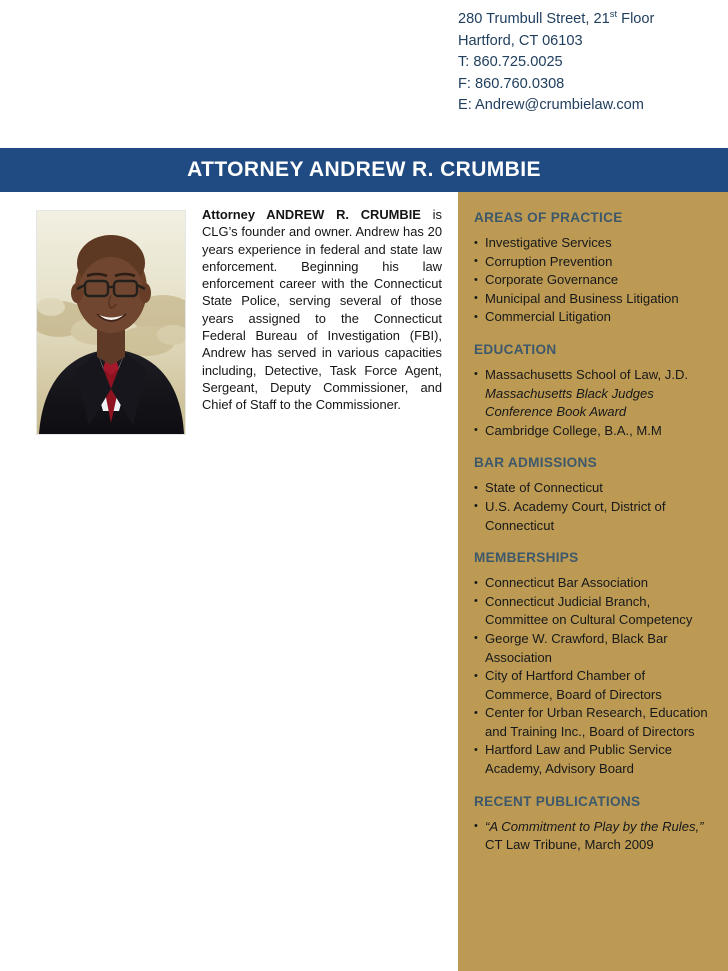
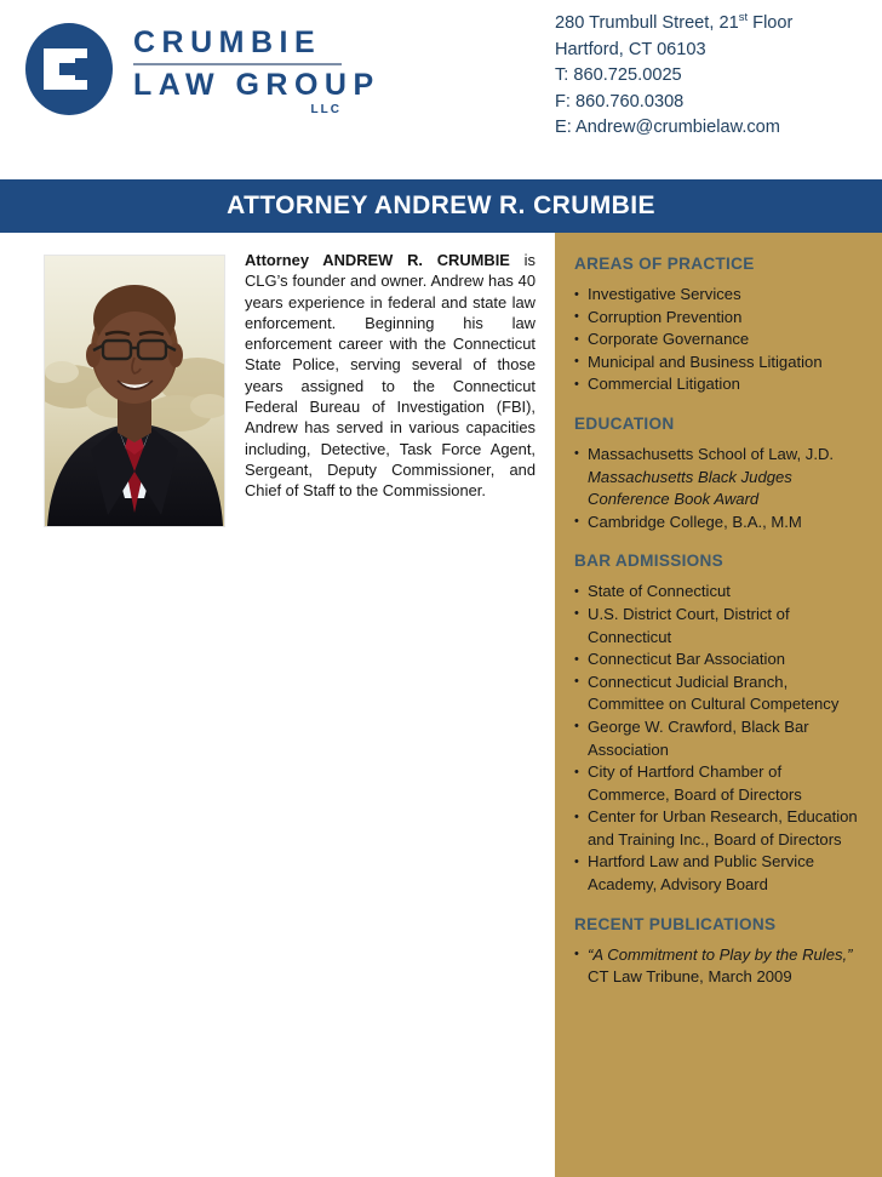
+ CRUMBIE
+ LAW GROUP
+ LLC
  280 Trumbull Street, 21st Floor
  Hartford, CT 06103
  T: 860.725.0025
  F: 860.760.0308
  E: Andrew@crumbielaw.com
  ATTORNEY ANDREW R. CRUMBIE
- Attorney ANDREW R. CRUMBIE is CLG’s founder and owner. Andrew has 20 years experience in federal and state law enforcement. Beginning his law enforcement career with the Connecticut State Police, serving several of those years assigned to the Connecticut Federal Bureau of Investigation (FBI), Andrew has served in various capacities including, Detective, Task Force Agent, Sergeant, Deputy Commissioner, and Chief of Staff to the Commissioner.
+ Attorney ANDREW R. CRUMBIE is CLG’s founder and owner. Andrew has 40 years experience in federal and state law enforcement. Beginning his law enforcement career with the Connecticut State Police, serving several of those years assigned to the Connecticut Federal Bureau of Investigation (FBI), Andrew has served in various capacities including, Detective, Task Force Agent, Sergeant, Deputy Commissioner, and Chief of Staff to the Commissioner.
  AREAS OF PRACTICE
  Investigative Services
  Corruption Prevention
  Corporate Governance
  Municipal and Business Litigation
  Commercial Litigation
  EDUCATION
  Massachusetts School of Law, J.D. Massachusetts Black Judges Conference Book Award
  Cambridge College, B.A., M.M
  BAR ADMISSIONS
  State of Connecticut
- U.S. Academy Court, District of Connecticut
+ U.S. District Court, District of Connecticut
- MEMBERSHIPS
  Connecticut Bar Association
  Connecticut Judicial Branch, Committee on Cultural Competency
  George W. Crawford, Black Bar Association
  City of Hartford Chamber of Commerce, Board of Directors
  Center for Urban Research, Education and Training Inc., Board of Directors
  Hartford Law and Public Service Academy, Advisory Board
  RECENT PUBLICATIONS
  “A Commitment to Play by the Rules,” CT Law Tribune, March 2009
